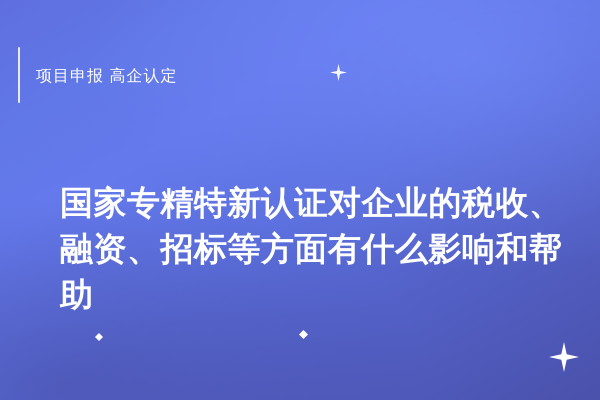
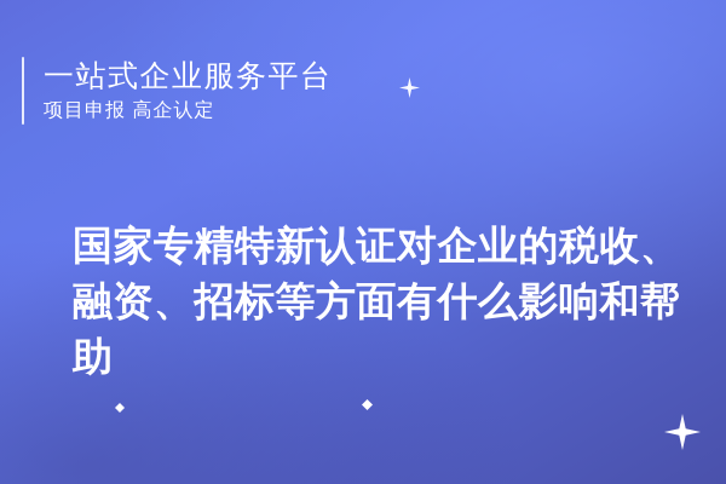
+ 一站式企业服务平台
  项目申报 高企认定
  国家专精特新认证对企业的税收、融资、招标等方面有什么影响和帮助
